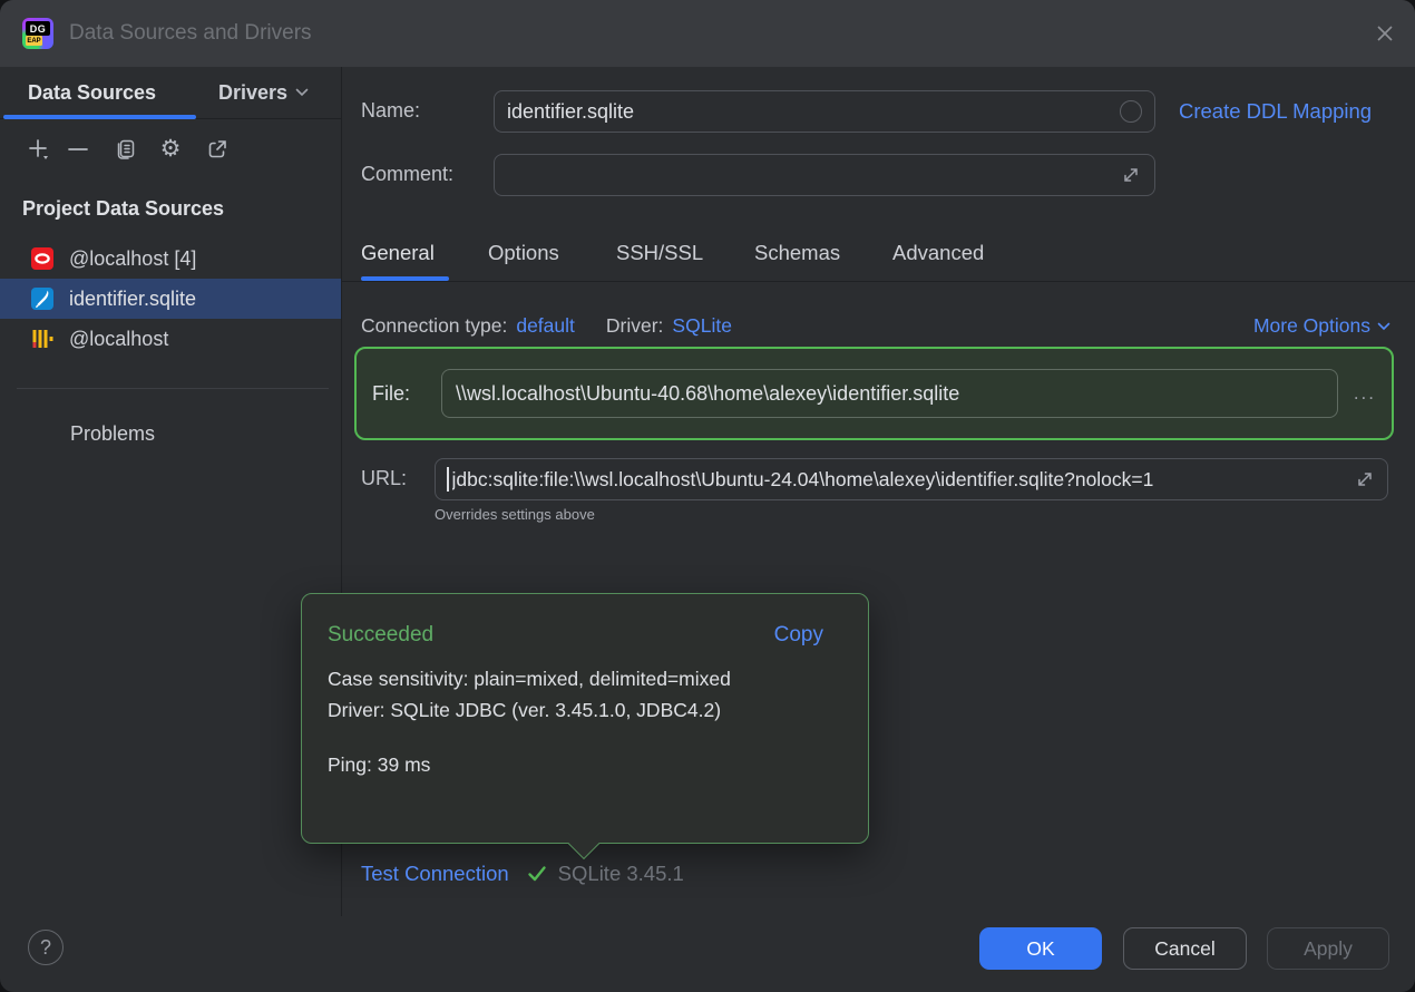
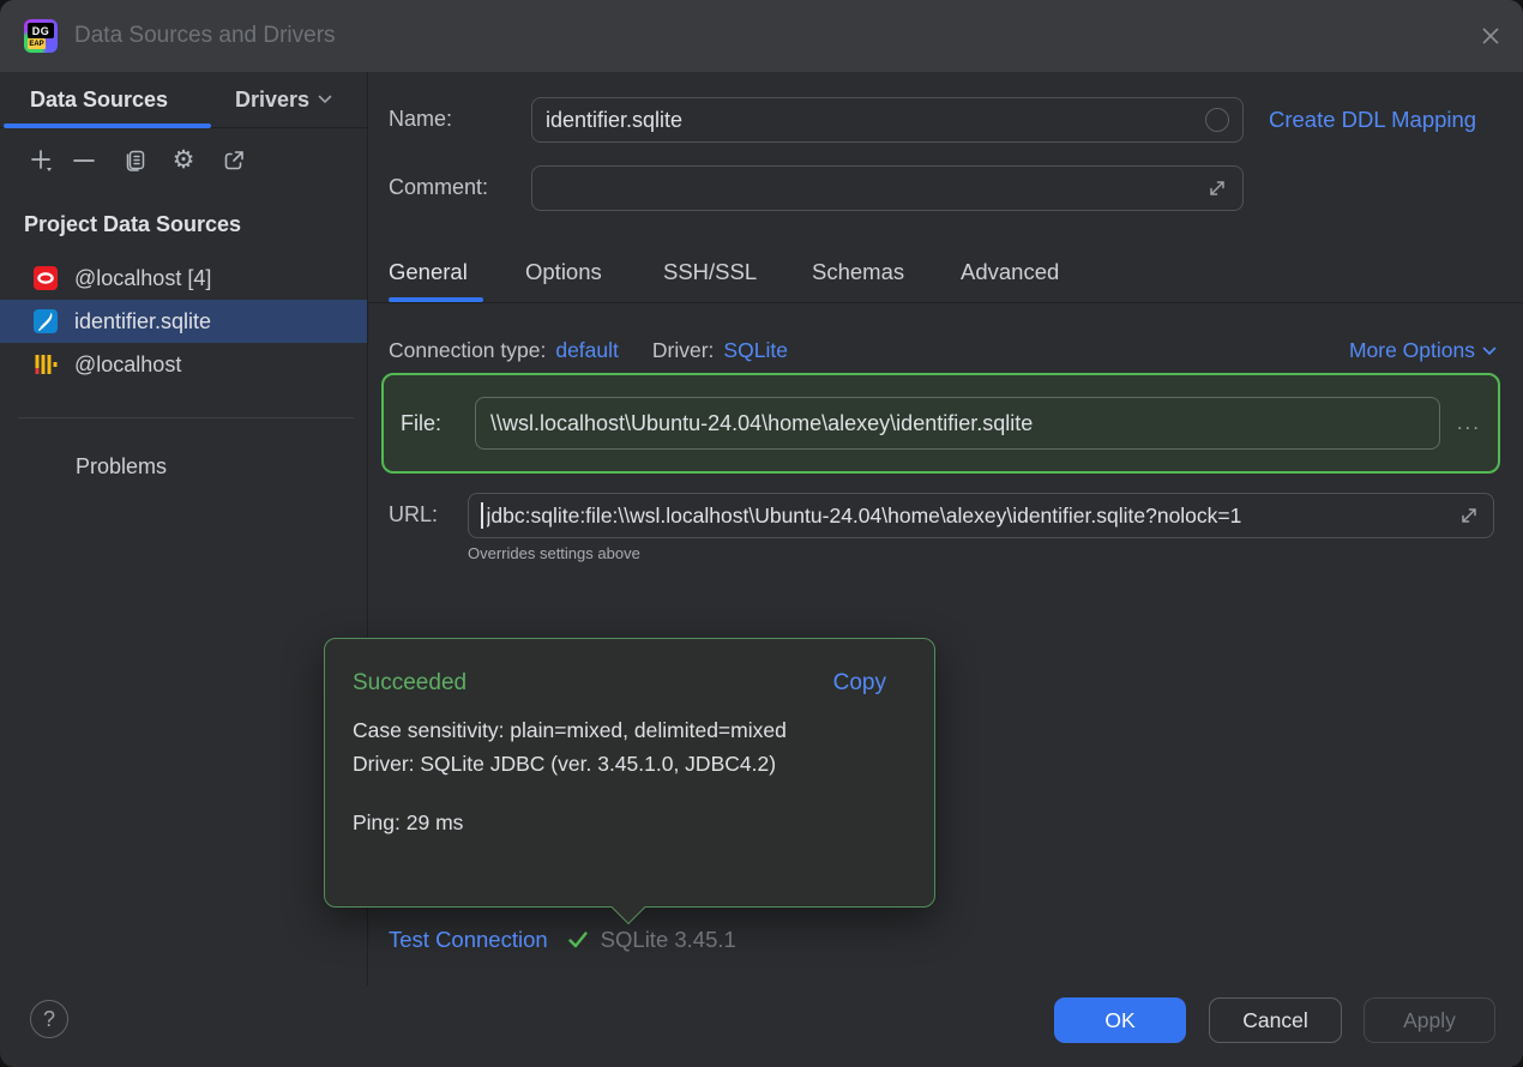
  DG
  Data Sources and Drivers
  Data Sources
  Drivers
  ⚙
  Project Data Sources
  @localhost [4]
  identifier.sqlite
  @localhost
  Problems
  Name:
  identifier.sqlite
  Create DDL Mapping
  Comment:
  General
  Options
  SSH/SSL
  Schemas
  Advanced
  Connection type:
  default
  Driver:
  SQLite
  More Options
  File:
- \\wsl.localhost\Ubuntu-40.68\home\alexey\identifier.sqlite
+ \\wsl.localhost\Ubuntu-24.04\home\alexey\identifier.sqlite
  ...
  URL:
  jdbc:sqlite:file:\\wsl.localhost\Ubuntu-24.04\home\alexey\identifier.sqlite?nolock=1
  Overrides settings above
  Succeeded
  Copy
  Case sensitivity: plain=mixed, delimited=mixed
  Driver: SQLite JDBC (ver. 3.45.1.0, JDBC4.2)
- Ping: 39 ms
+ Ping: 29 ms
  Test Connection
  SQLite 3.45.1
  ?
  OK
  Cancel
  Apply
